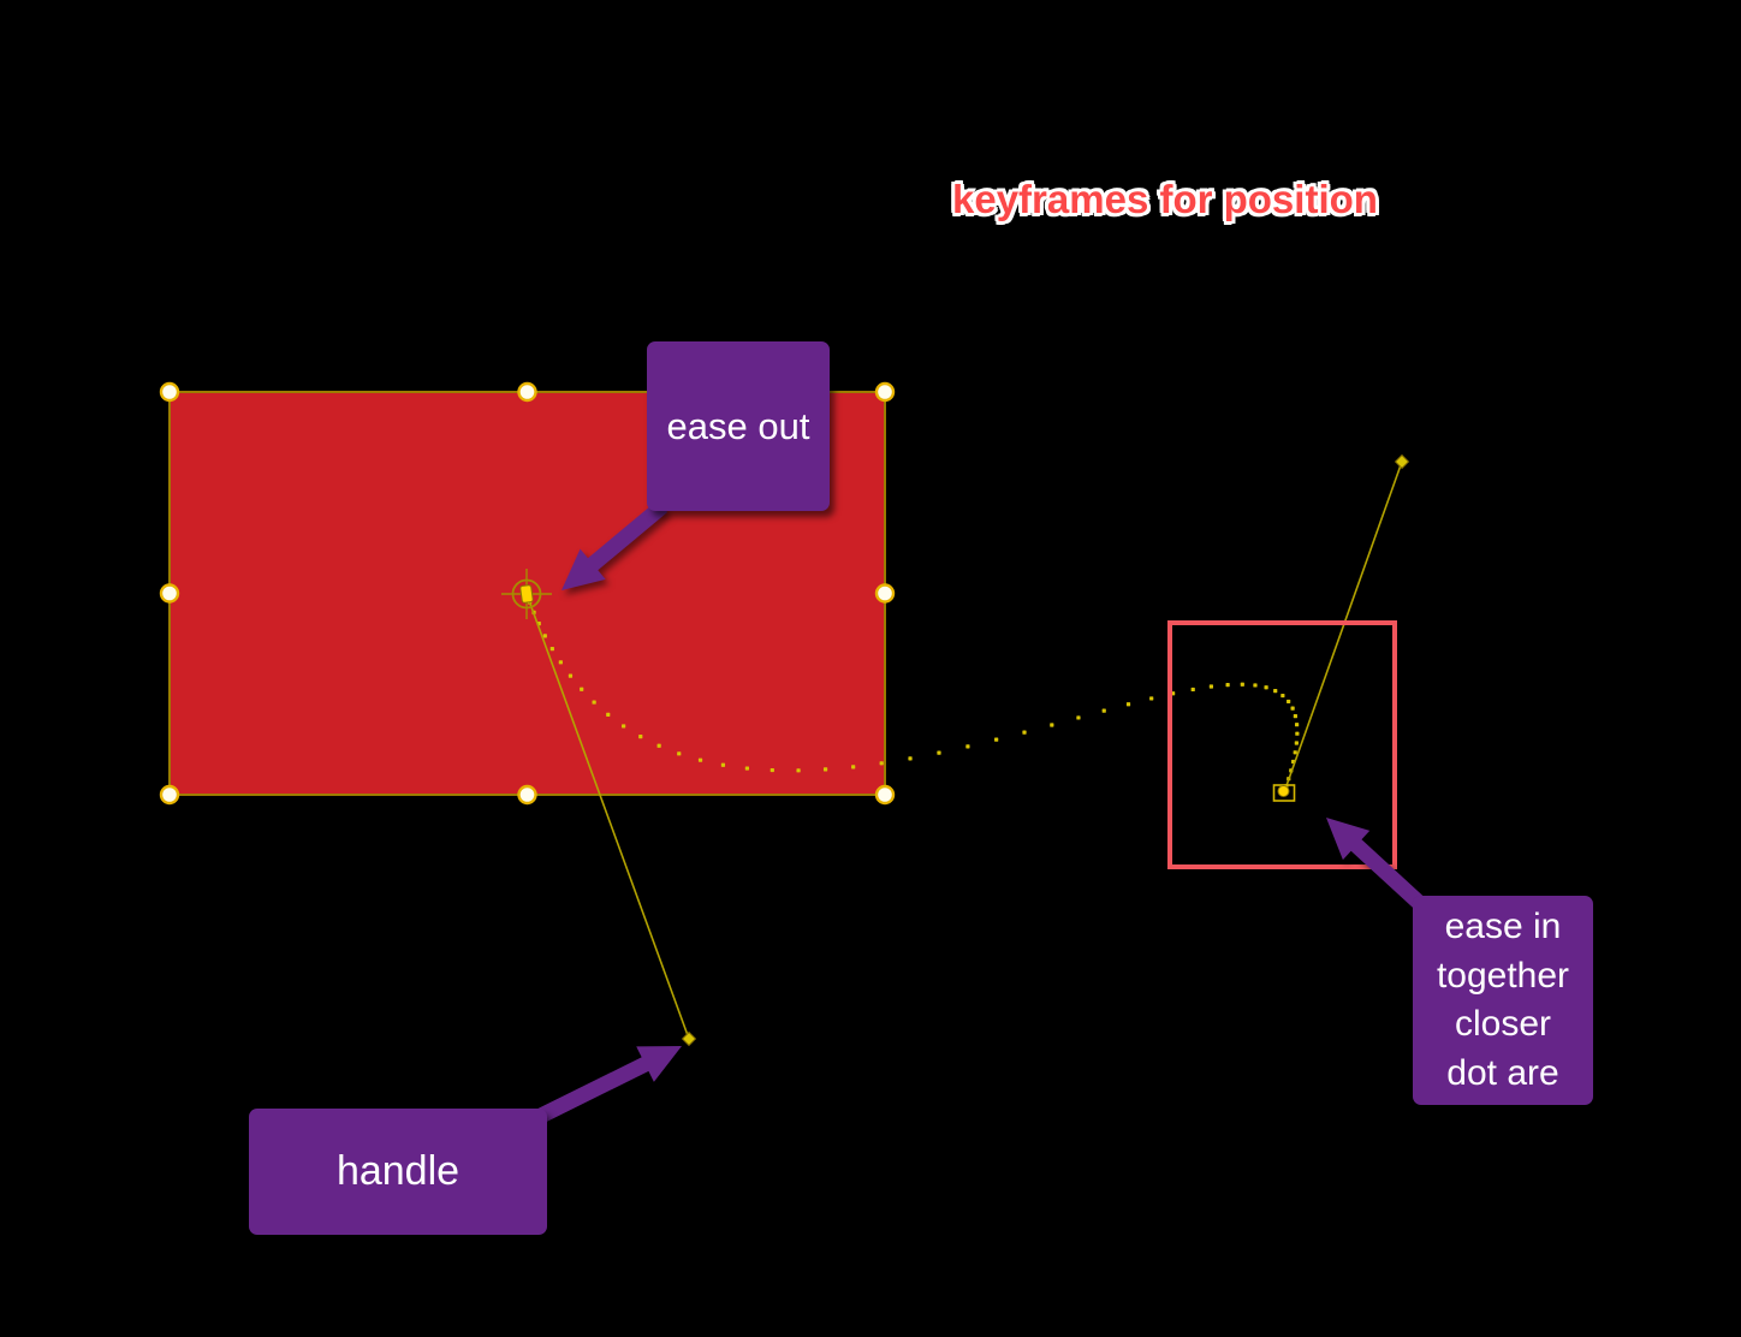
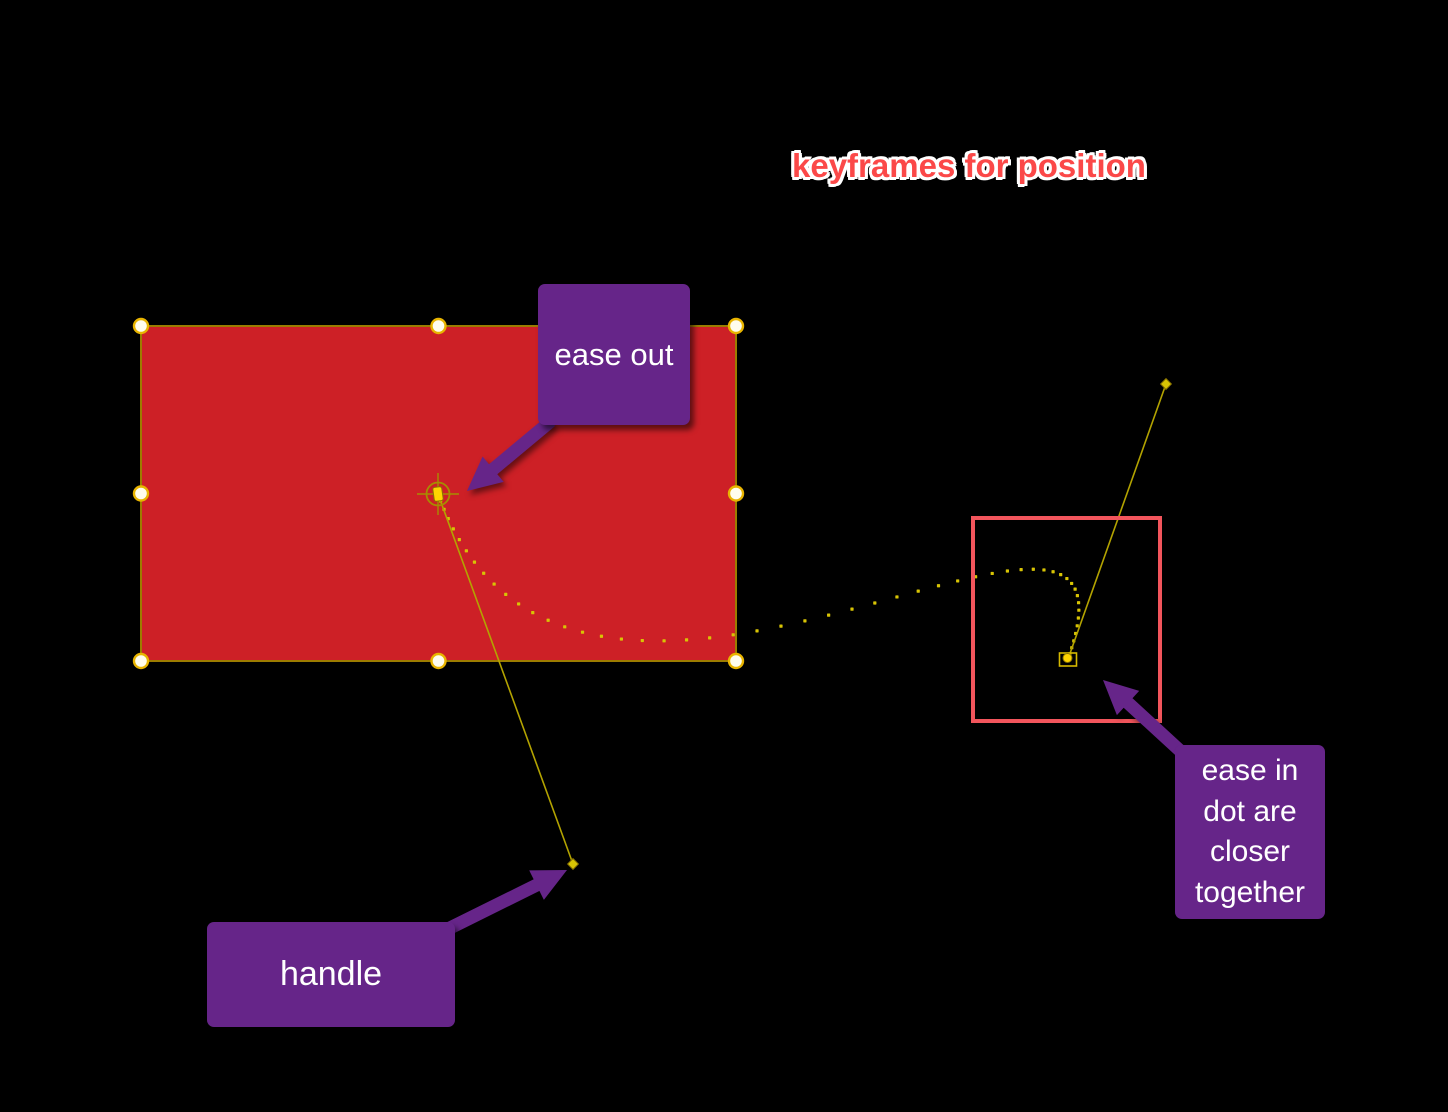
  keyframes for position
  ease out
  handle
  ease in
- together
+ dot are
  closer
- dot are
+ together
